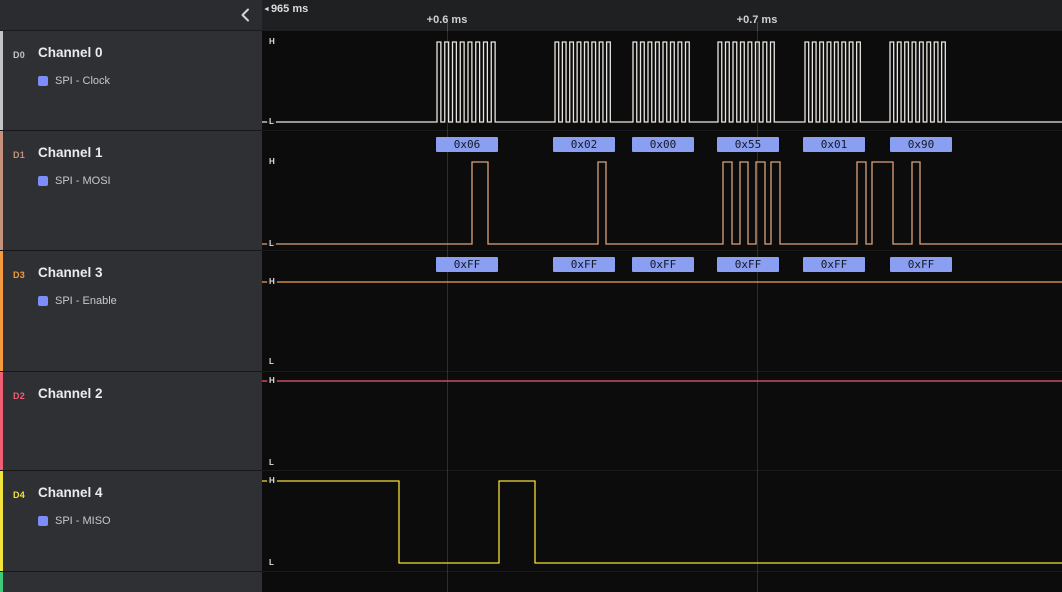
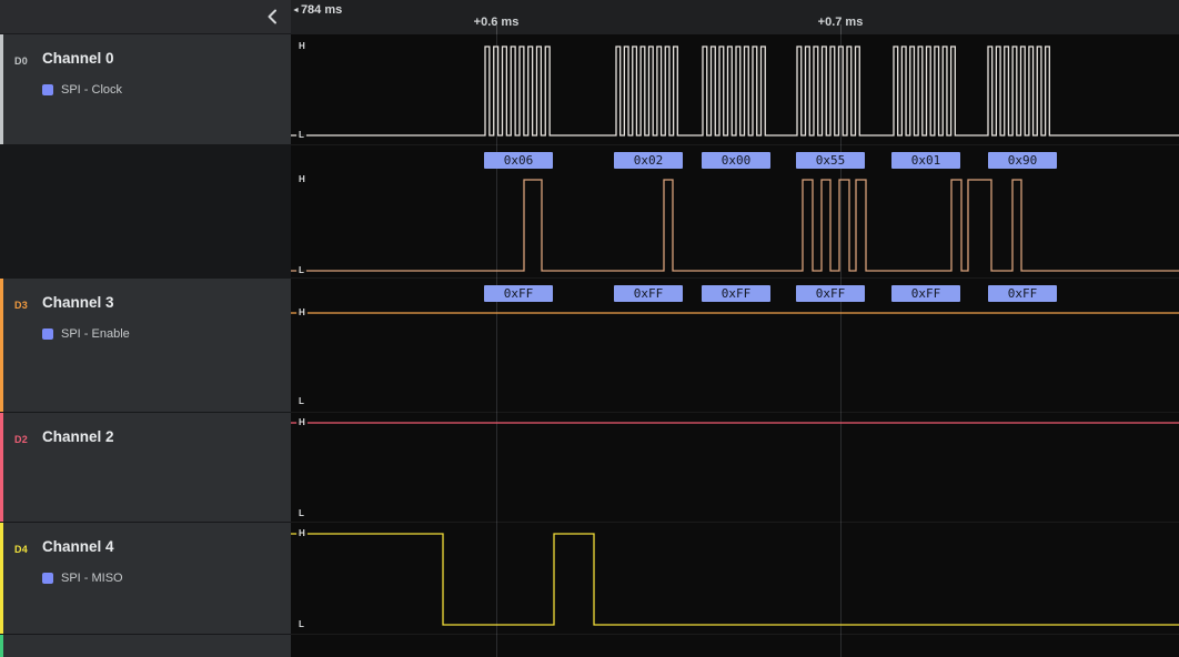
- 965 ms
+ 784 ms
  +0.6 ms
  +0.7 ms
  D0
  Channel 0
  SPI - Clock
- D1
- Channel 1
- SPI - MOSI
  D3
  Channel 3
  SPI - Enable
  D2
  Channel 2
  D4
  Channel 4
  SPI - MISO
  0x06
  0x02
  0x00
  0x55
  0x01
  0x90
  0xFF
  0xFF
  0xFF
  0xFF
  0xFF
  0xFF
  H
  L
  H
  L
  H
  L
  H
  L
  H
  L
